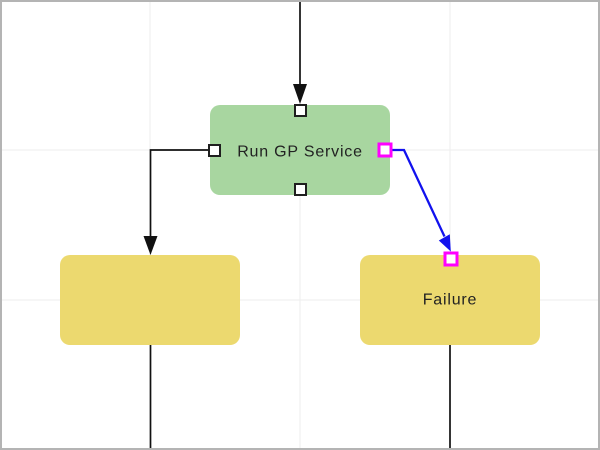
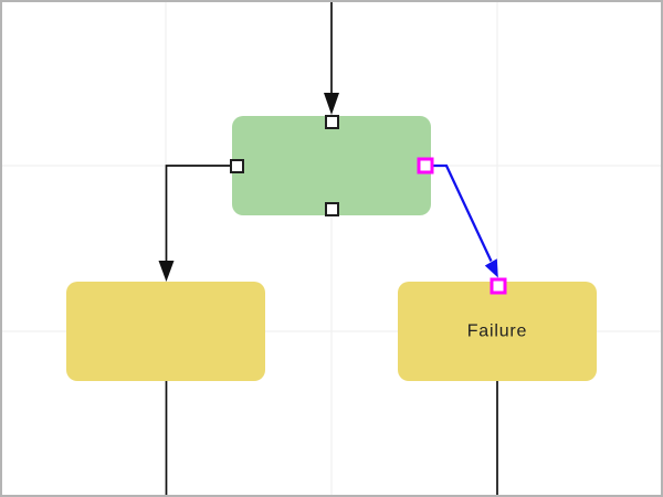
- Run GP Service
  Failure
